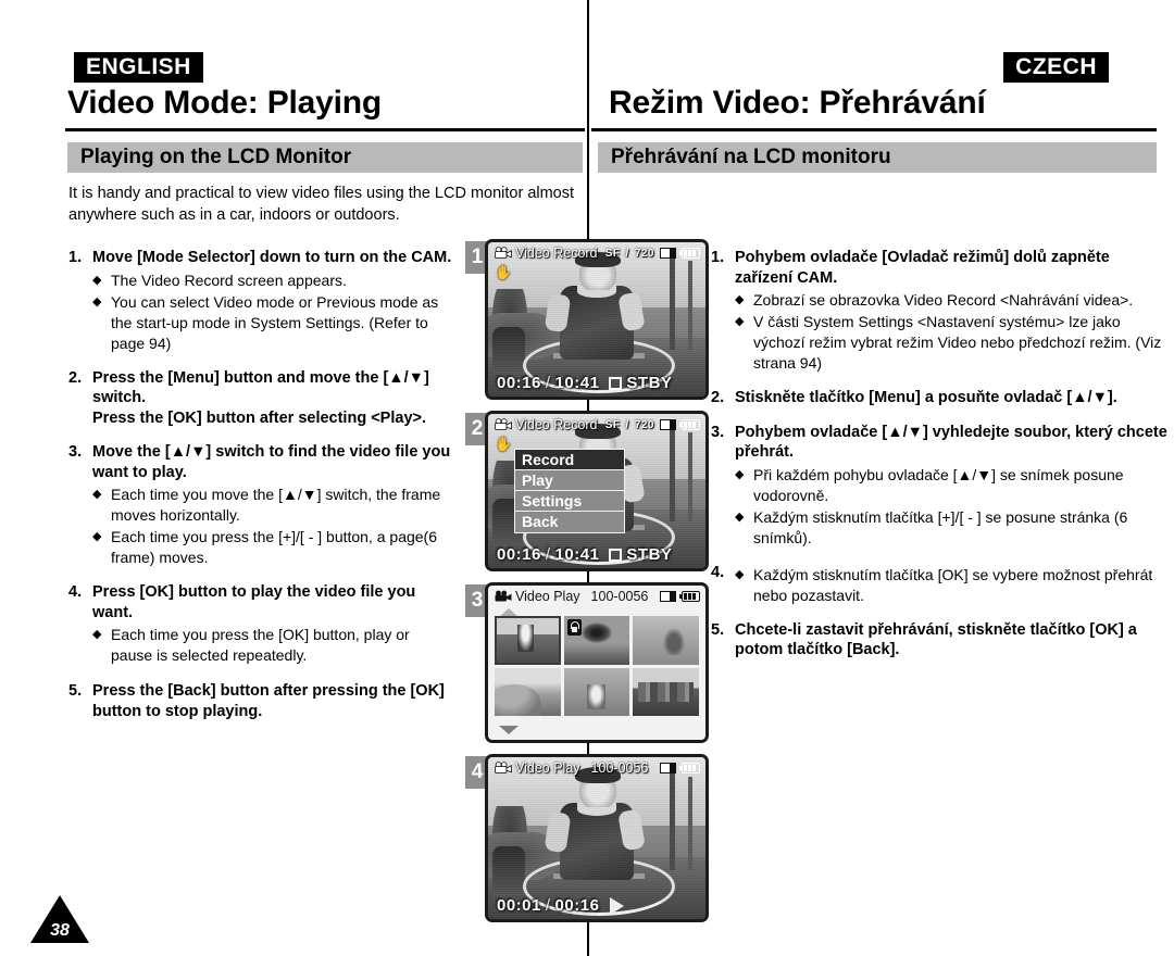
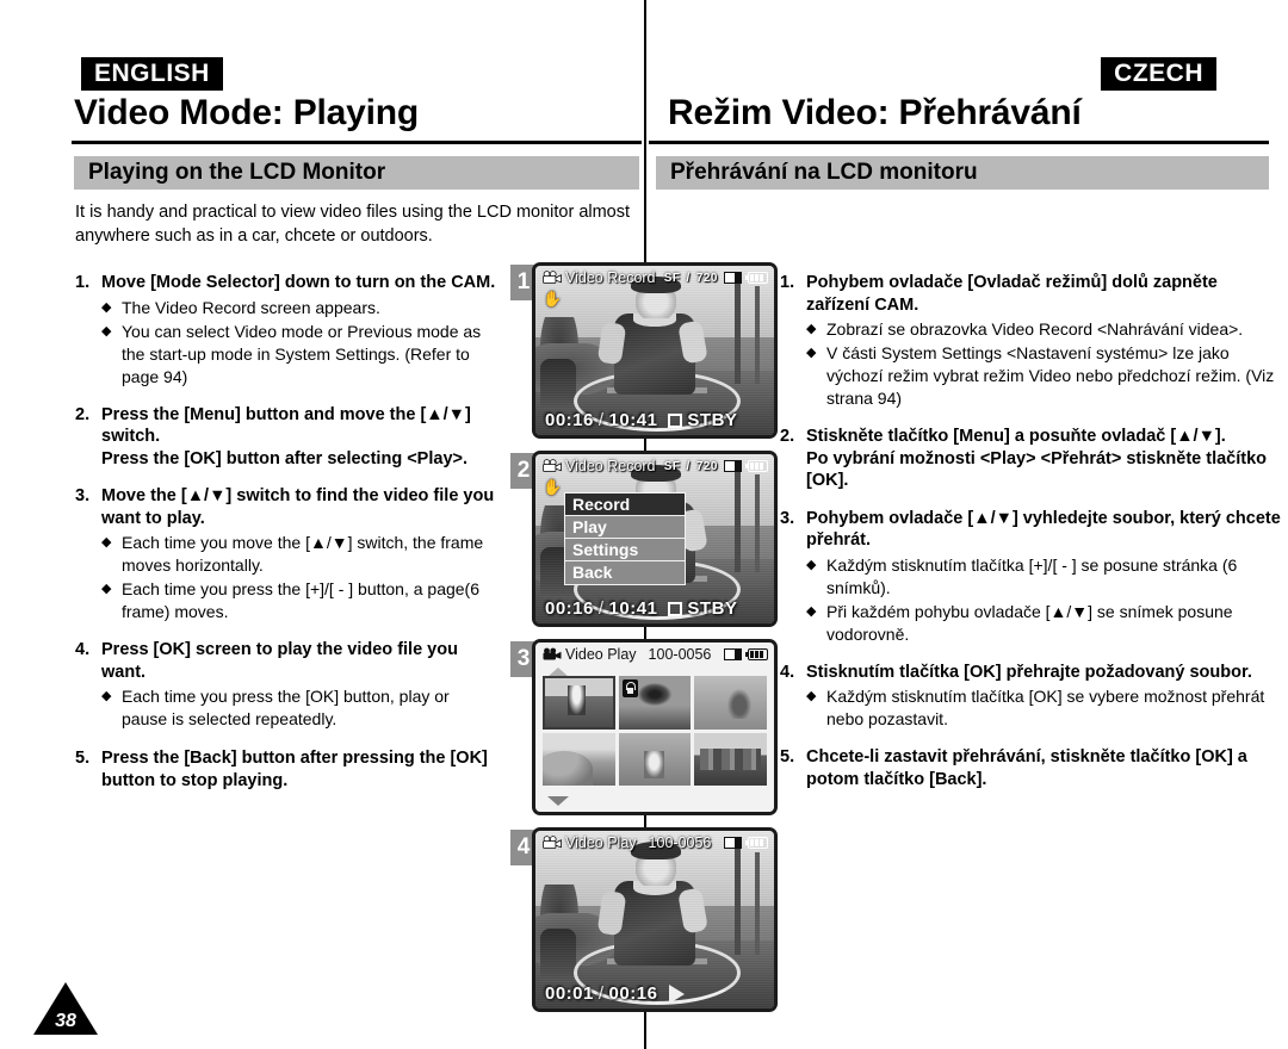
  ENGLISH
  Video Mode: Playing
  Playing on the LCD Monitor
- It is handy and practical to view video files using the LCD monitor almost anywhere such as in a car, indoors or outdoors.
+ It is handy and practical to view video files using the LCD monitor almost anywhere such as in a car, chcete or outdoors.
  1.
  Move [Mode Selector] down to turn on the CAM.
  ◆
  The Video Record screen appears.
  ◆
  You can select Video mode or Previous mode as the start-up mode in System Settings. (Refer to page 94)
  2.
  Press the [Menu] button and move the [▲/▼] switch.
  Press the [OK] button after selecting <Play>.
  3.
  Move the [▲/▼] switch to find the video file you want to play.
  ◆
  Each time you move the [▲/▼] switch, the frame moves horizontally.
  ◆
  Each time you press the [+]/[ - ] button, a page(6 frame) moves.
  4.
- Press [OK] button to play the video file you want.
+ Press [OK] screen to play the video file you want.
  ◆
  Each time you press the [OK] button, play or pause is selected repeatedly.
  5.
  Press the [Back] button after pressing the [OK] button to stop playing.
  1
  Video Record
  SF
  /
  720
  ✋
  00:16
  /
  10:41
  STBY
  2
  Video Record
  SF
  /
  720
  ✋
  Record
  Play
  Settings
  Back
  00:16
  /
  10:41
  STBY
  3
  Video Play
  100-0056
  4
  Video Play
  100-0056
  00:01
  /
  00:16
  CZECH
  Režim Video: Přehrávání
  Přehrávání na LCD monitoru
  1.
  Pohybem ovladače [Ovladač režimů] dolů zapněte zařízení CAM.
  ◆
  Zobrazí se obrazovka Video Record <Nahrávání videa>.
  ◆
  V části System Settings <Nastavení systému> lze jako výchozí režim vybrat režim Video nebo předchozí režim. (Viz strana 94)
  2.
  Stiskněte tlačítko [Menu] a posuňte ovladač [▲/▼].
+ Po vybrání možnosti <Play> <Přehrát> stiskněte tlačítko [OK].
  3.
  Pohybem ovladače [▲/▼] vyhledejte soubor, který chcete přehrát.
  ◆
- Při každém pohybu ovladače [▲/▼] se snímek posune vodorovně.
+ Každým stisknutím tlačítka [+]/[ - ] se posune stránka (6 snímků).
  ◆
- Každým stisknutím tlačítka [+]/[ - ] se posune stránka (6 snímků).
+ Při každém pohybu ovladače [▲/▼] se snímek posune vodorovně.
  4.
+ Stisknutím tlačítka [OK] přehrajte požadovaný soubor.
  ◆
  Každým stisknutím tlačítka [OK] se vybere možnost přehrát nebo pozastavit.
  5.
  Chcete-li zastavit přehrávání, stiskněte tlačítko [OK] a potom tlačítko [Back].
  38
